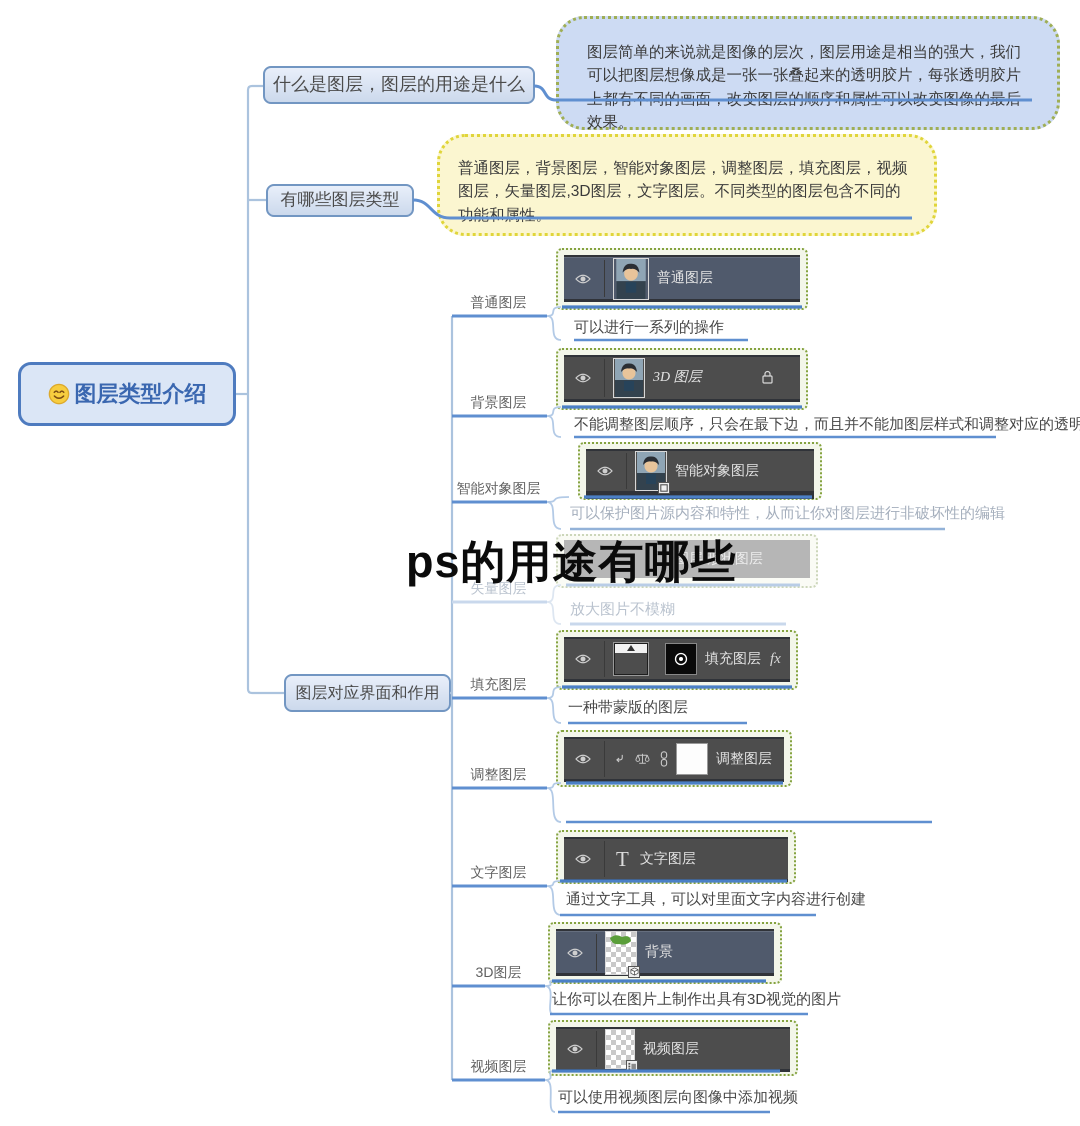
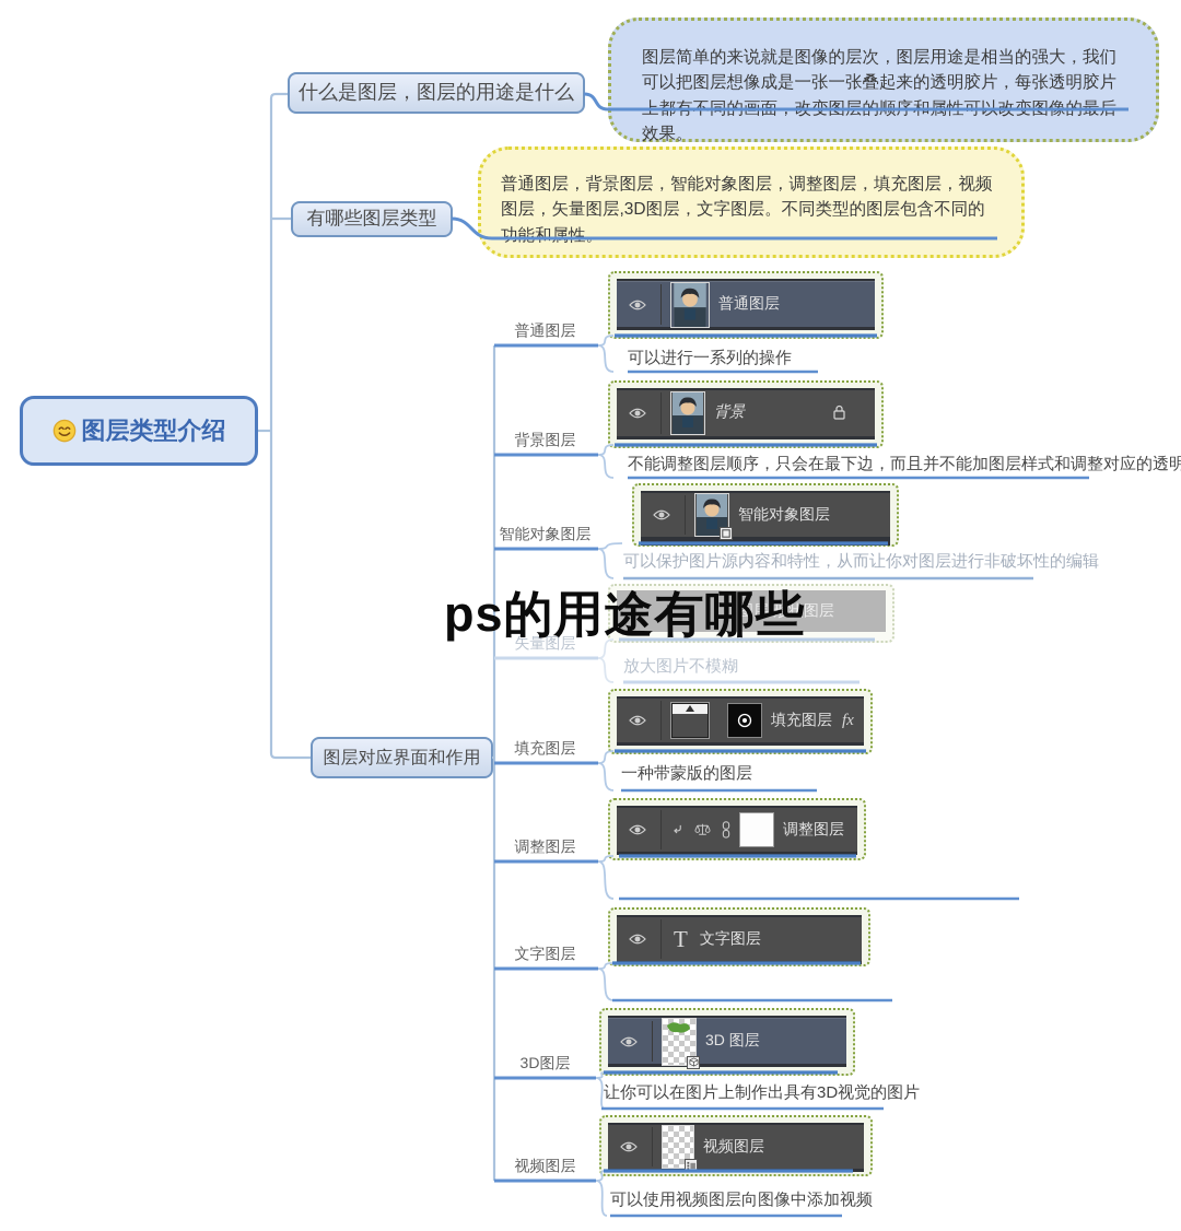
  图层类型介绍
  什么是图层，图层的用途是什么
  有哪些图层类型
  图层对应界面和作用
  普通图层，背景图层，智能对象图层，调整图层，填充图层，视频图层，矢量图层,3D图层，文字图层。不同类型的图层包含不同的功能和属性。
  普通图层
  背景图层
  智能对象图层
  矢量图层
  填充图层
  调整图层
  文字图层
  3D图层
  视频图层
  可以进行一系列的操作
  不能调整图层顺序，只会在最下边，而且并不能加图层样式和调整对应的透明
  可以保护图片源内容和特性，从而让你对图层进行非破坏性的编辑
  放大图片不模糊
  一种带蒙版的图层
- 通过文字工具，可以对里面文字内容进行创建
  让你可以在图片上制作出具有3D视觉的图片
  可以使用视频图层向图像中添加视频
  普通图层
- 3D 图层
+ 背景
  智能对象图层
  图层/形状图层
  填充图层
  fx
  调整图层
  T
  文字图层
- 背景
+ 3D 图层
  视频图层
  ps的用途有哪些
